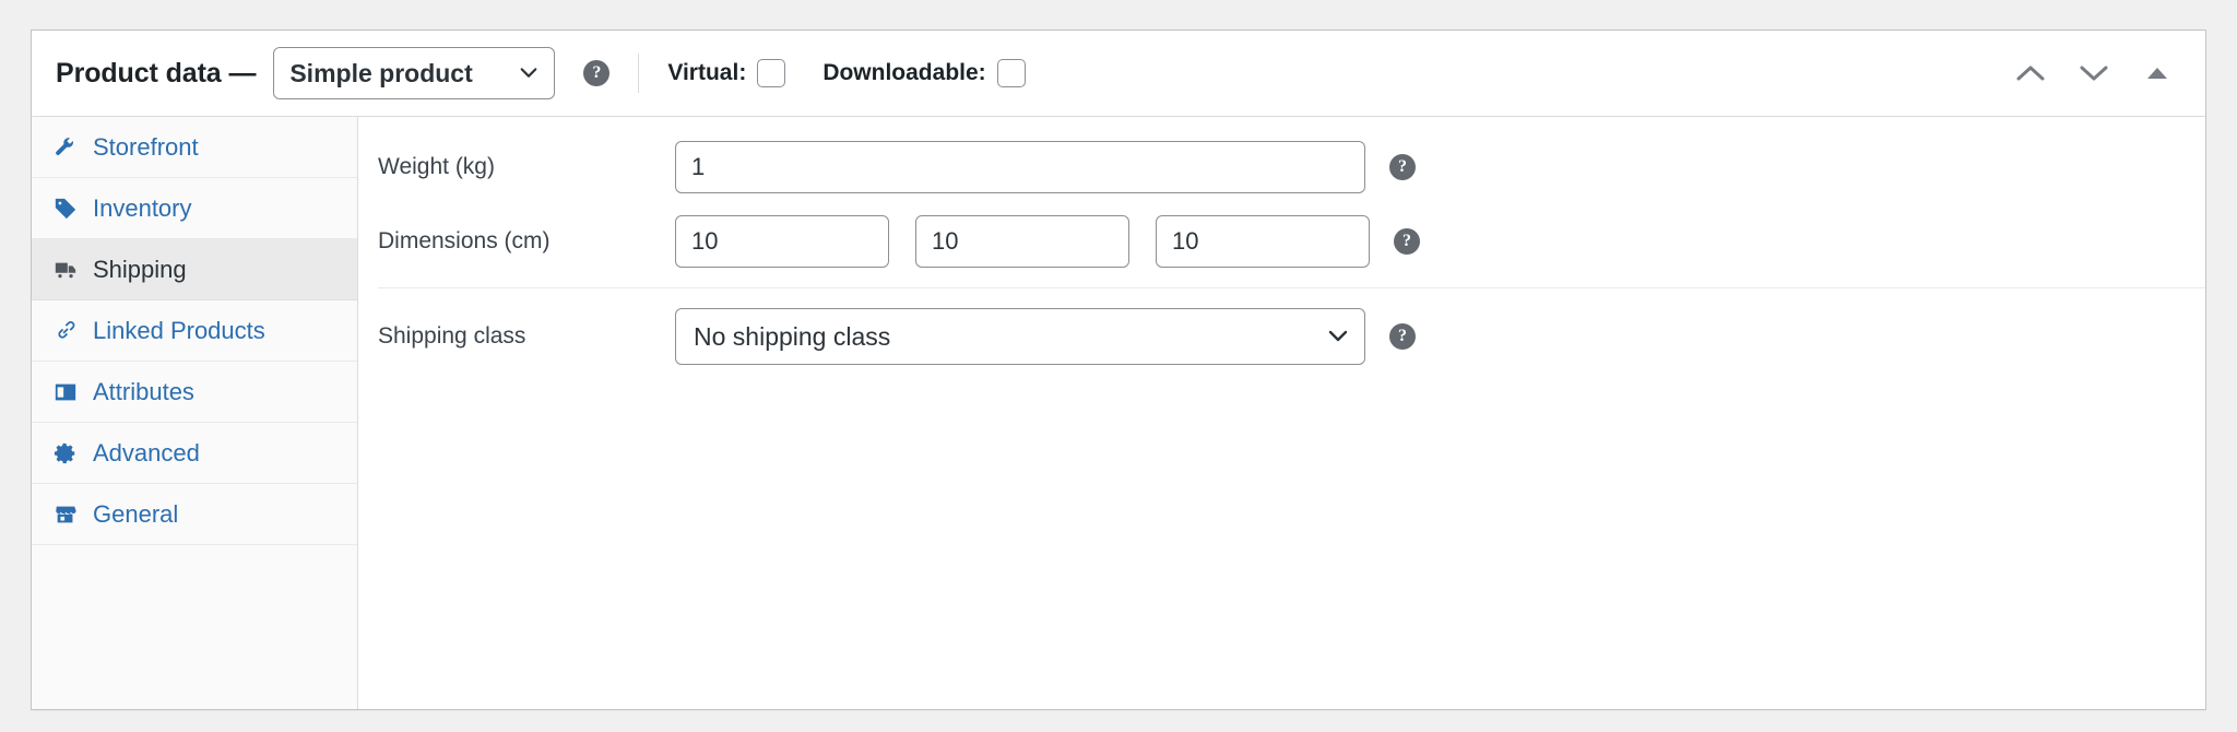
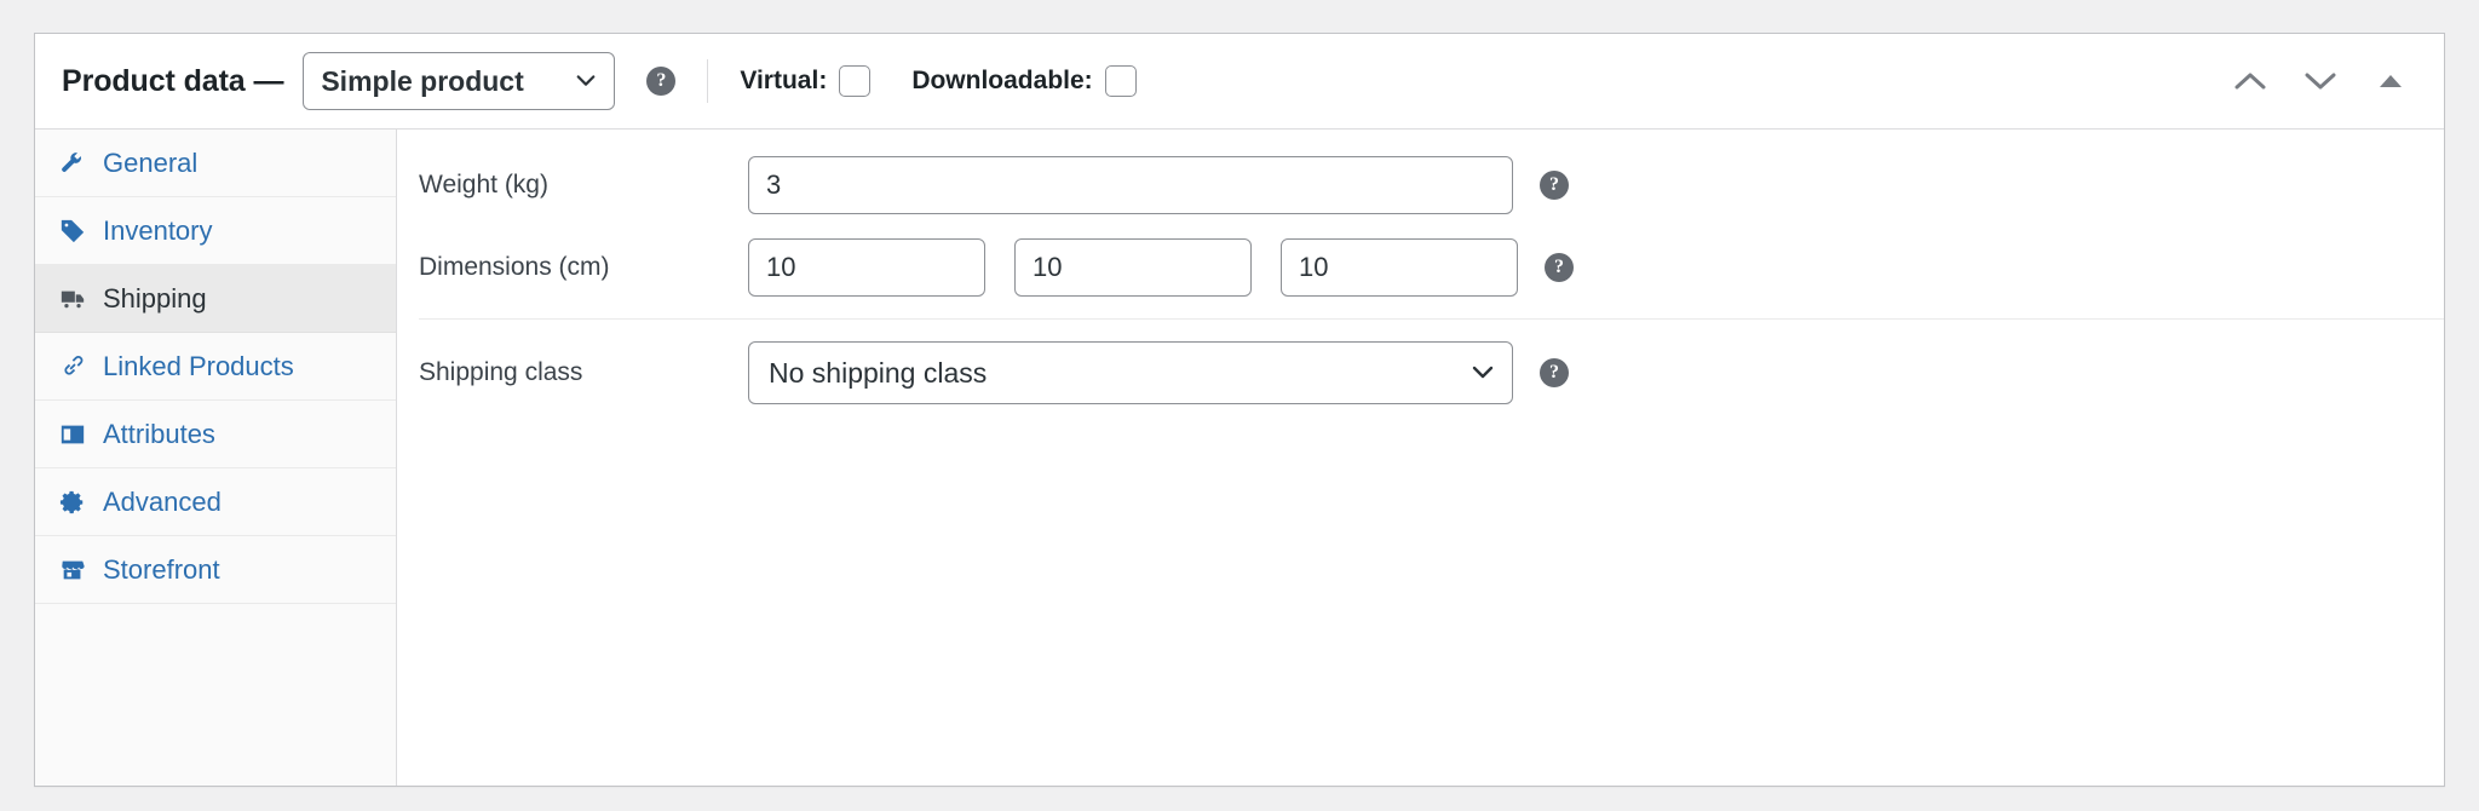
  Product data —
  Simple product
  ?
  Virtual:
  Downloadable:
- Storefront
+ General
  Inventory
  Shipping
  Linked Products
  Attributes
  Advanced
- General
+ Storefront
  Weight (kg)
- 1
+ 3
  ?
  Dimensions (cm)
  10
  10
  10
  ?
  Shipping class
  No shipping class
  ?
